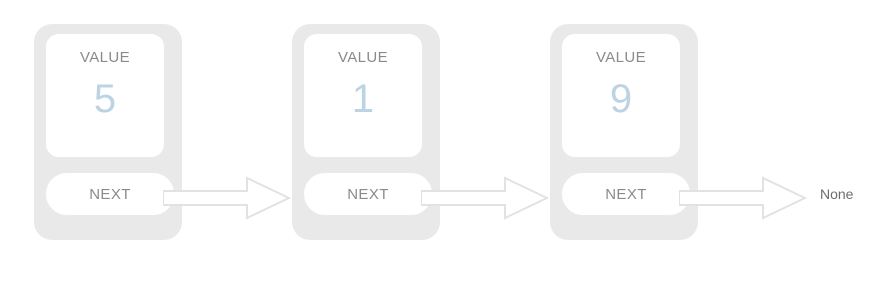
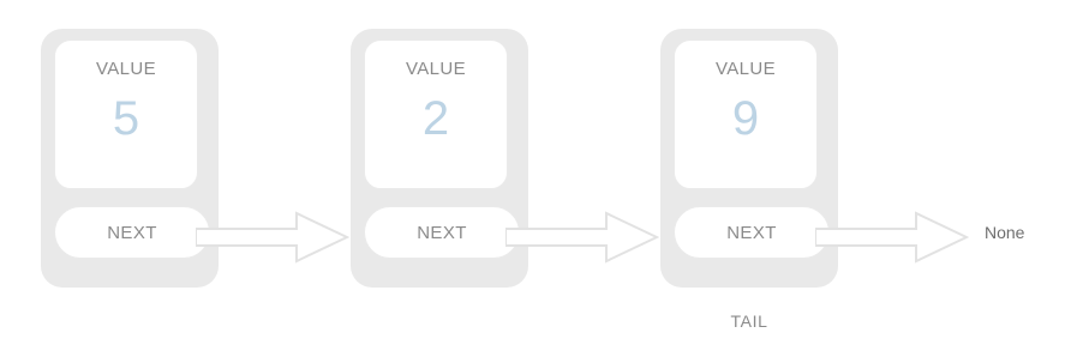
  VALUE
  5
  NEXT
  VALUE
- 1
+ 2
  NEXT
  VALUE
  9
  NEXT
  None
+ TAIL
